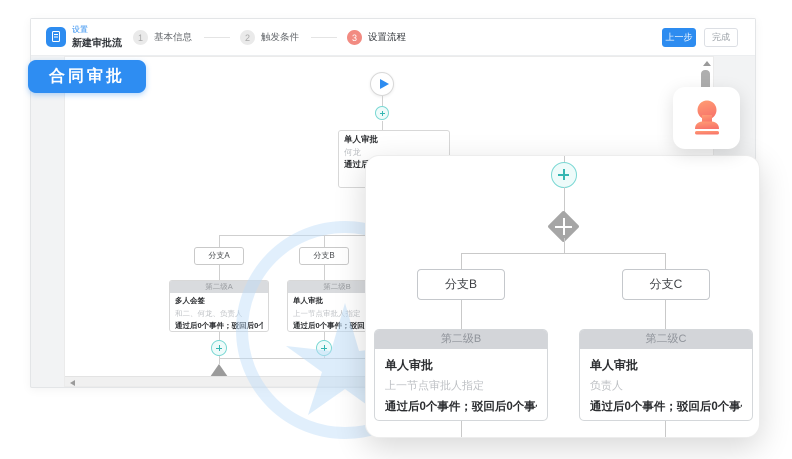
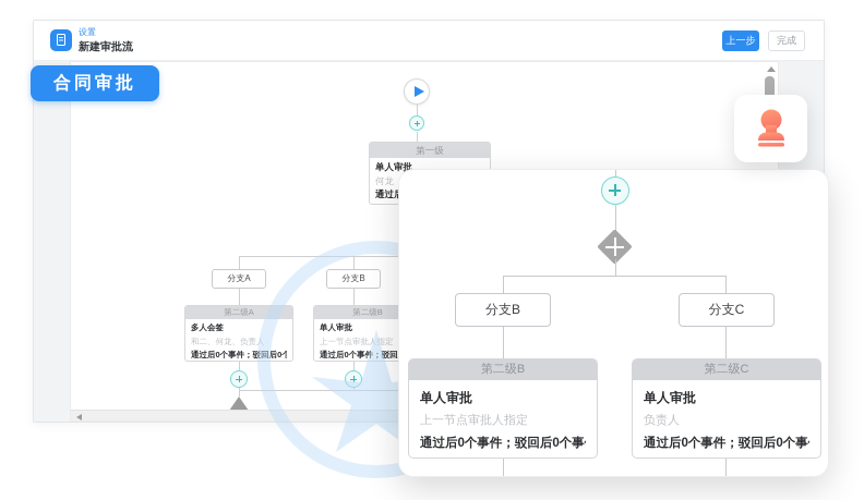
  设置
  新建审批流
- 1
- 基本信息
- 2
- 触发条件
- 3
- 设置流程
  上一步
  完成
+ 第一级
  单人审批
  何龙
  分支A
  分支B
  第二级A
  多人会签
  和二、何龙、负责人
  通过后0个事件；驳回后0个
  第二级B
  单人审批
  上一节点审批人指定
  合同审批
  分支B
  分支C
  第二级B
  单人审批
  上一节点审批人指定
  通过后0个事件；驳回后0个事
  第二级C
  单人审批
  负责人
  通过后0个事件；驳回后0个事
